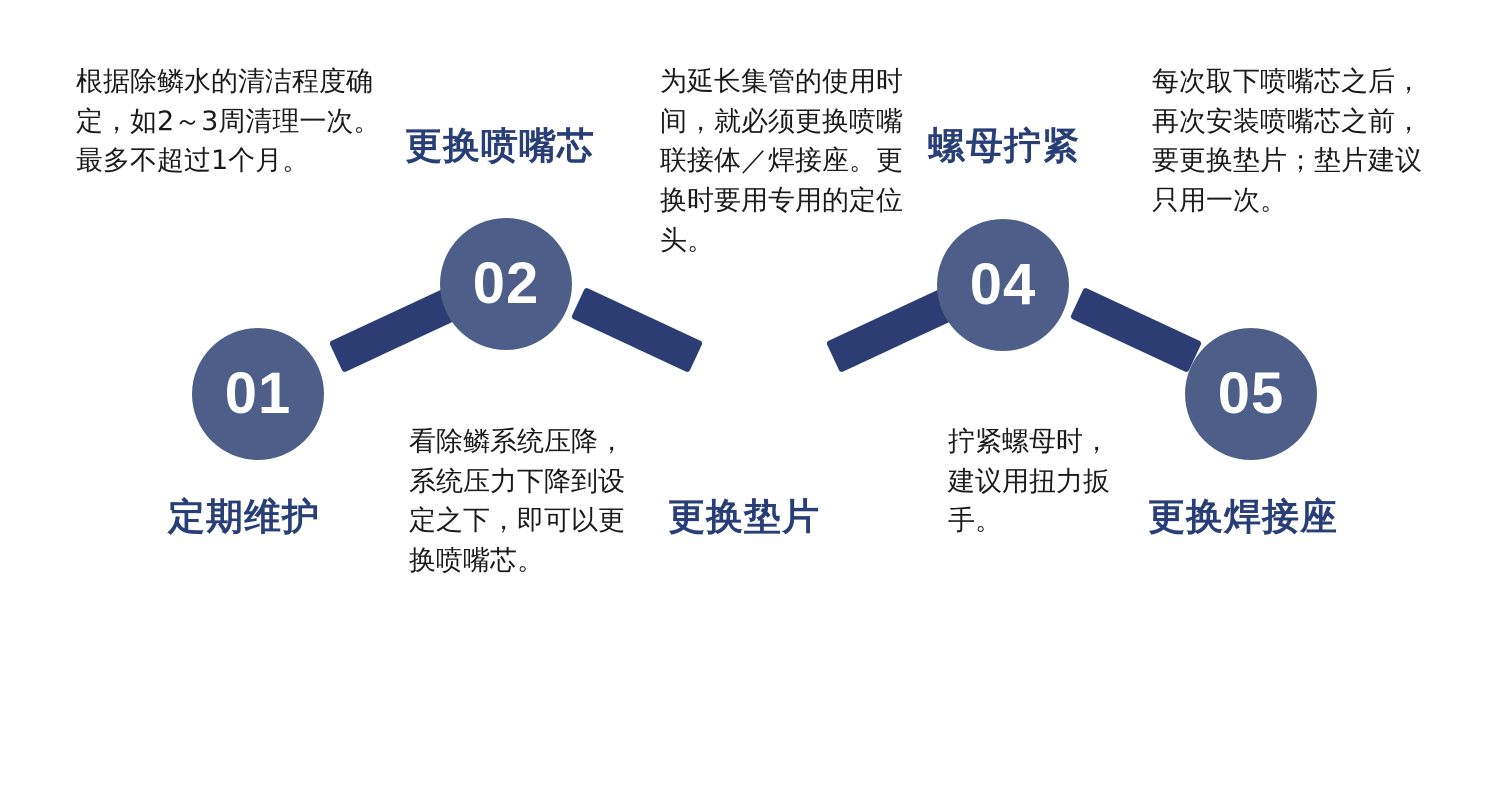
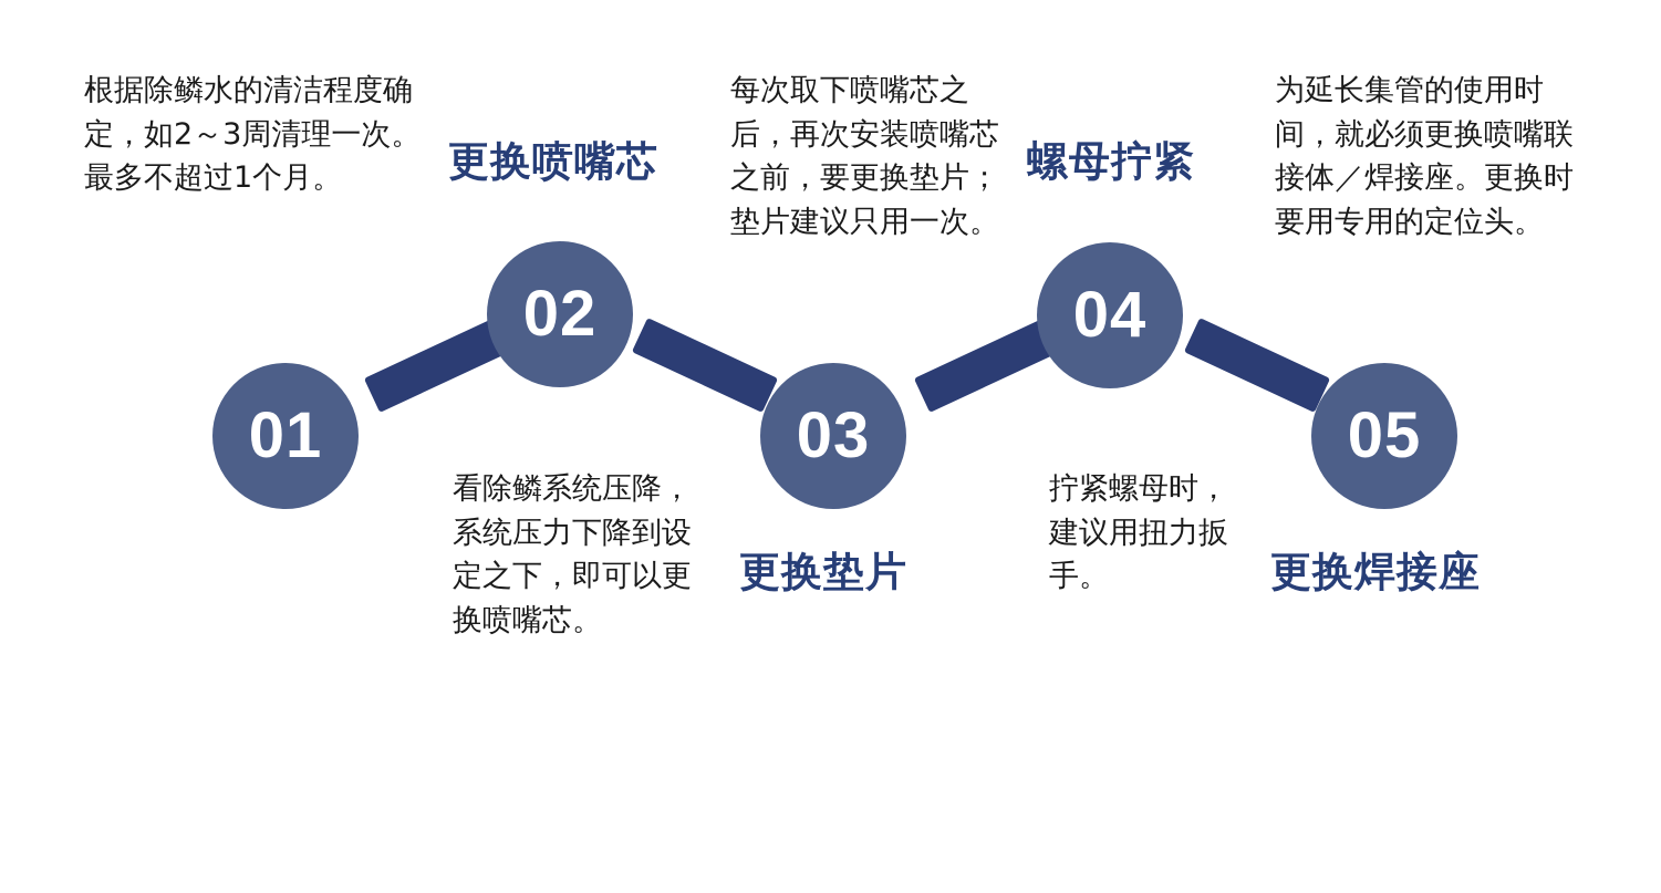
  根据除鳞水的清洁程度确定，如2～3周清理一次。最多不超过1个月。
  01
- 定期维护
  更换喷嘴芯
  02
  看除鳞系统压降，系统压力下降到设定之下，即可以更换喷嘴芯。
- 为延长集管的使用时间，就必须更换喷嘴联接体／焊接座。更换时要用专用的定位头。
+ 每次取下喷嘴芯之后，再次安装喷嘴芯之前，要更换垫片；垫片建议只用一次。
+ 03
  更换垫片
  螺母拧紧
  04
  拧紧螺母时，建议用扭力扳手。
- 每次取下喷嘴芯之后，再次安装喷嘴芯之前，要更换垫片；垫片建议只用一次。
+ 为延长集管的使用时间，就必须更换喷嘴联接体／焊接座。更换时要用专用的定位头。
  05
  更换焊接座
